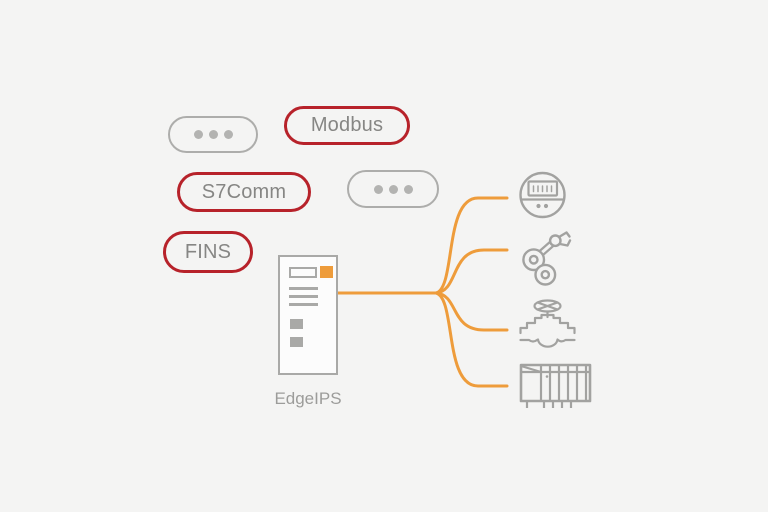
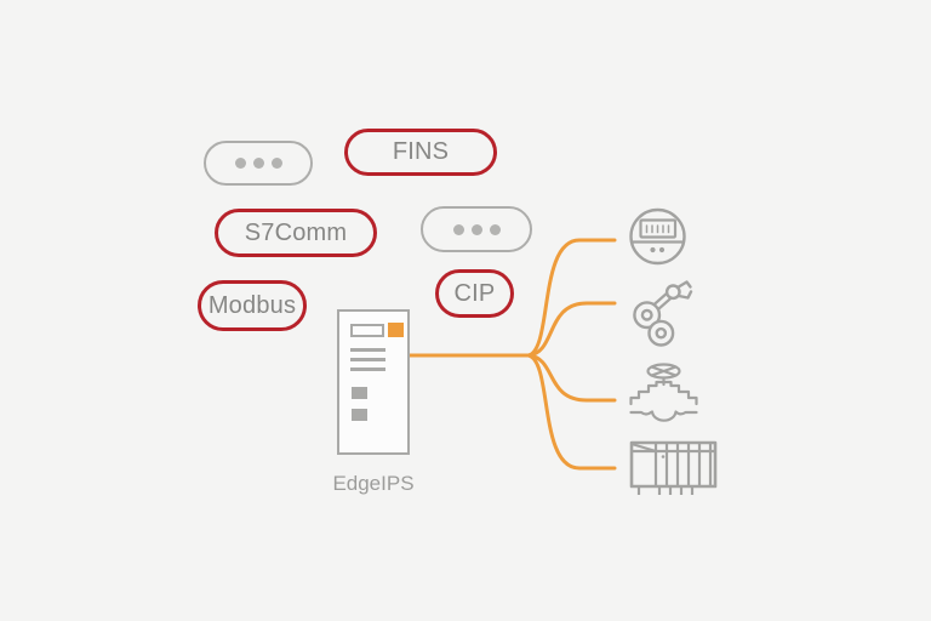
- Modbus
+ FINS
  S7Comm
- FINS
+ Modbus
+ CIP
  EdgeIPS
